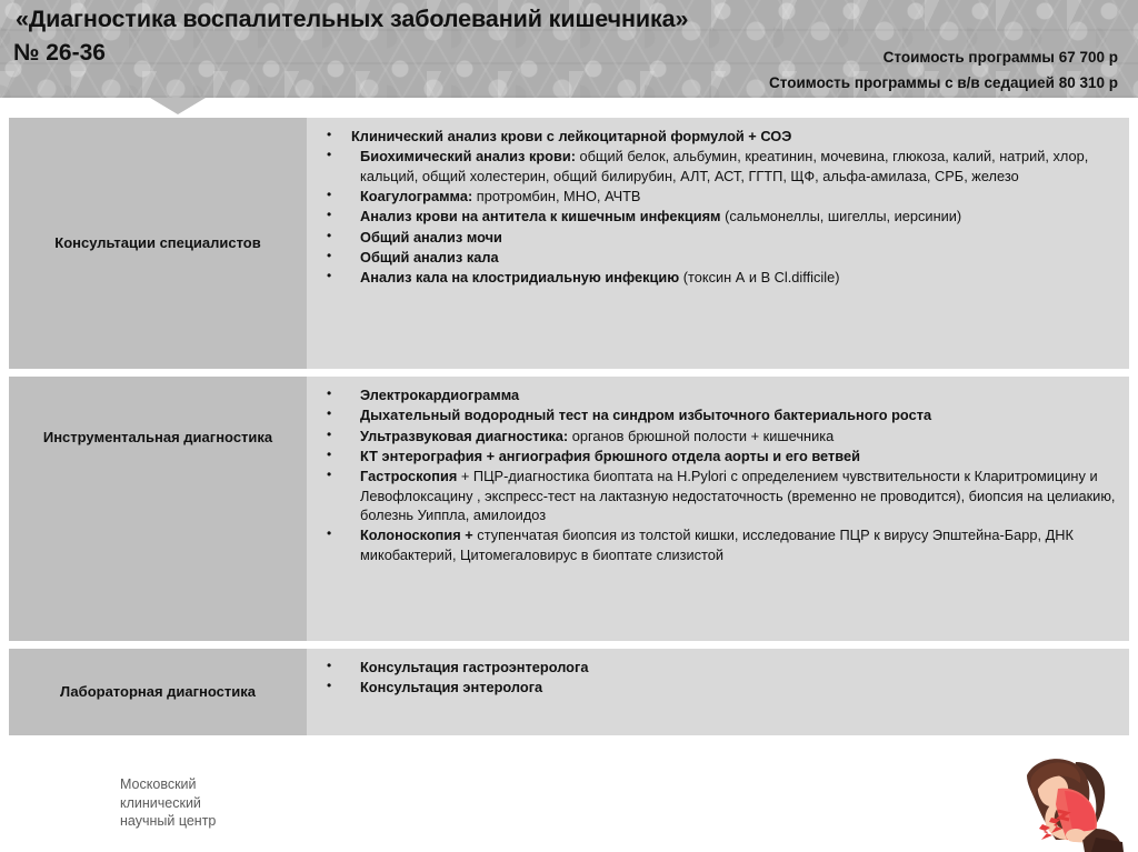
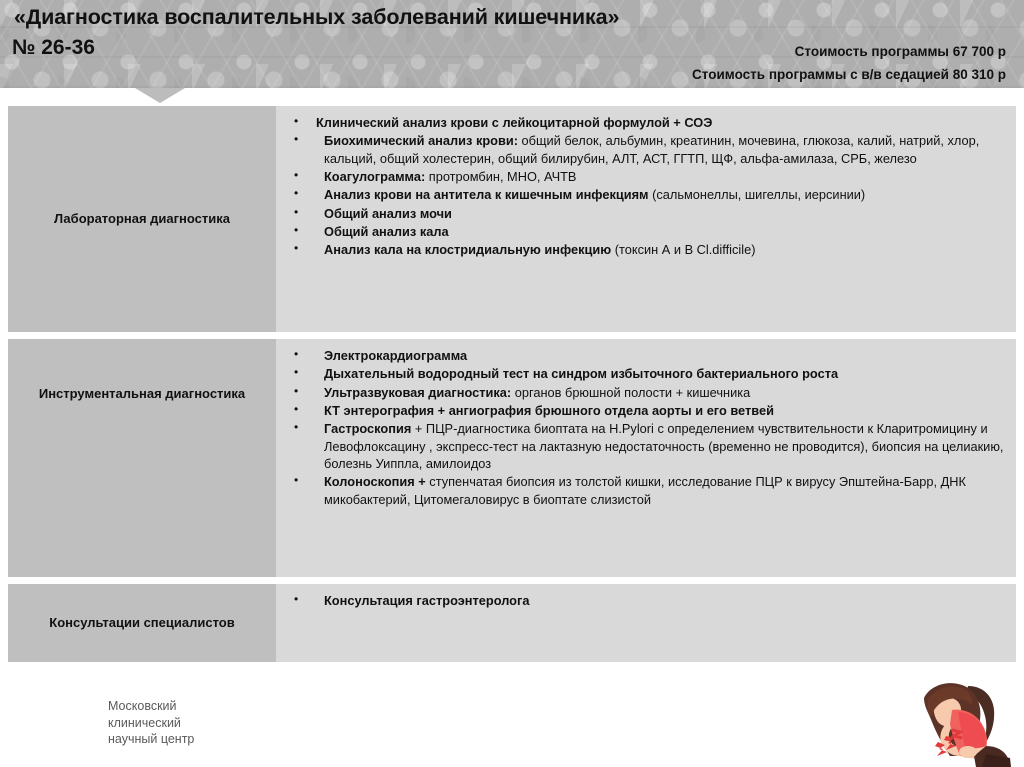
  «Диагностика воспалительных заболеваний кишечника»
  № 26-36
  Стоимость программы 67 700 р
  Стоимость программы с в/в седацией 80 310 р
- Консультации специалистов
+ Лабораторная диагностика
  Клинический анализ крови с лейкоцитарной формулой + СОЭ
  Биохимический анализ крови: общий белок, альбумин, креатинин, мочевина, глюкоза, калий, натрий, хлор, кальций, общий холестерин, общий билирубин, АЛТ, АСТ, ГГТП, ЩФ, альфа-амилаза, СРБ, железо
  Коагулограмма: протромбин, МНО, АЧТВ
  Анализ крови на антитела к кишечным инфекциям (сальмонеллы, шигеллы, иерсинии)
  Общий анализ мочи
  Общий анализ кала
  Анализ кала на клостридиальную инфекцию (токсин А и В Cl.difficile)
  Инструментальная диагностика
  Электрокардиограмма
  Дыхательный водородный тест на синдром избыточного бактериального роста
  Ультразвуковая диагностика: органов брюшной полости + кишечника
  КТ энтерография + ангиография брюшного отдела аорты и его ветвей
  Гастроскопия + ПЦР-диагностика биоптата на H.Pylori с определением чувствительности к Кларитромицину и Левофлоксацину , экспресс-тест на лактазную недостаточность (временно не проводится), биопсия на целиакию, болезнь Уиппла, амилоидоз
  Колоноскопия + ступенчатая биопсия из толстой кишки, исследование ПЦР к вирусу Эпштейна-Барр, ДНК микобактерий, Цитомегаловирус в биоптате слизистой
- Лабораторная диагностика
+ Консультации специалистов
  Консультация гастроэнтеролога
- Консультация энтеролога
  Московский
  клинический
  научный центр
